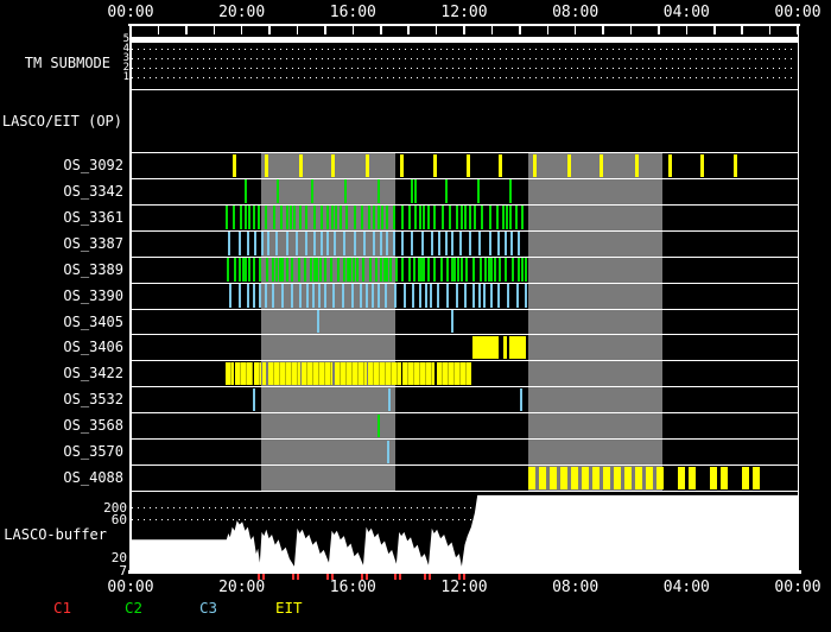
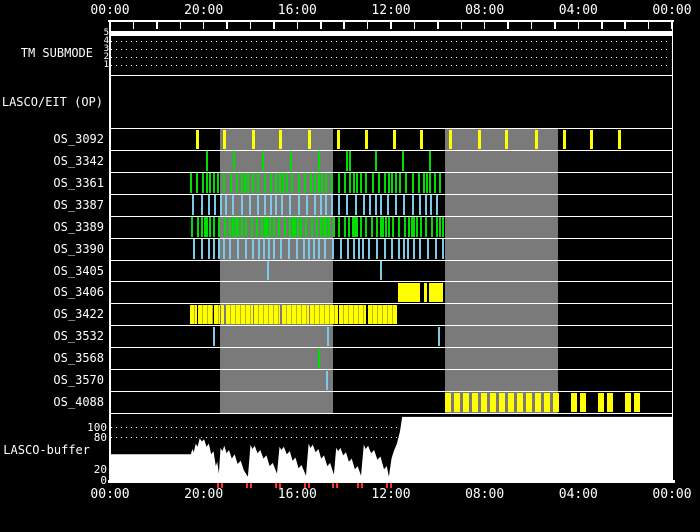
  TM SUBMODE
  LASCO/EIT (OP)
  LASCO-buffer
- C1
- C2
- C3
- EIT
  5
  4
  3
  2
  1
  00:00
  00:00
  20:00
  20:00
  16:00
  16:00
  12:00
  12:00
  08:00
  08:00
  04:00
  04:00
  00:00
  00:00
  OS_3092
  OS_3342
  OS_3361
  OS_3387
  OS_3389
  OS_3390
  OS_3405
  OS_3406
  OS_3422
  OS_3532
  OS_3568
  OS_3570
  OS_4088
- 200
+ 100
- 60
+ 80
  20
- 7
+ 0
